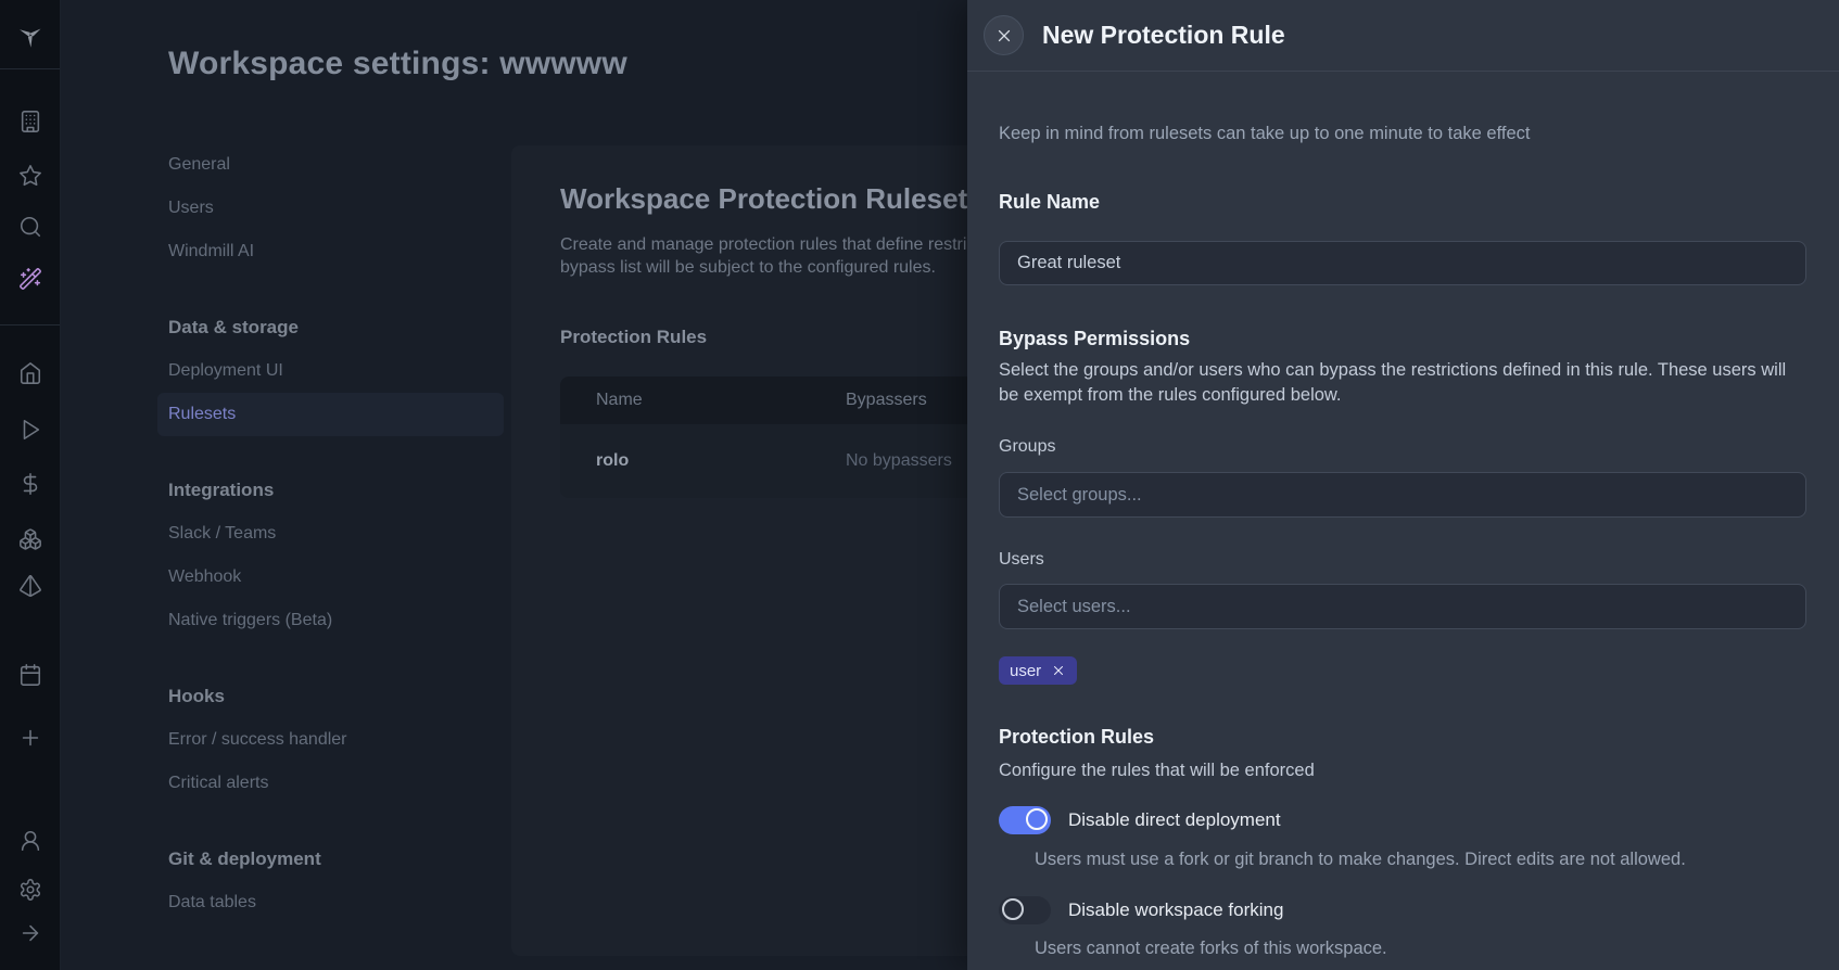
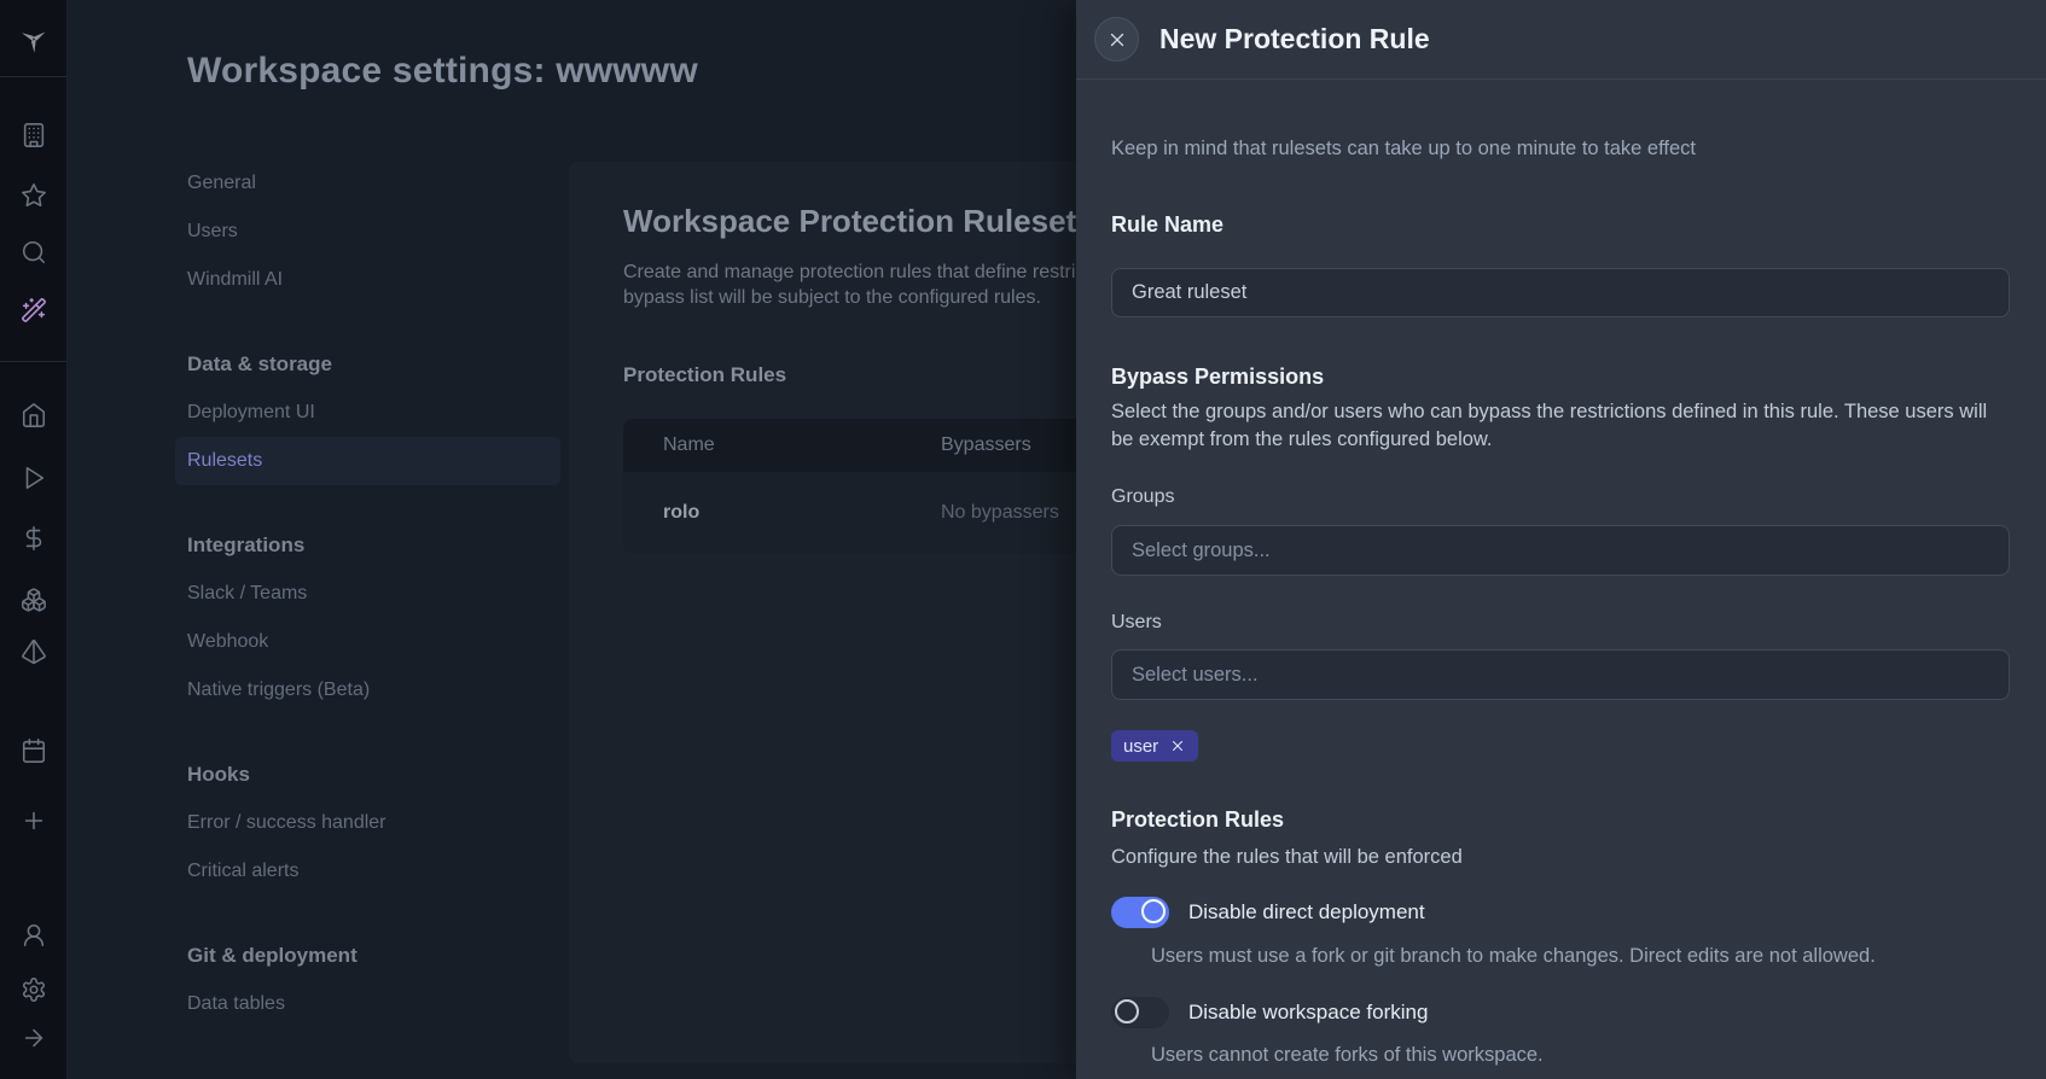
  Workspace settings: wwwww
  General
  Users
  Windmill AI
  Data & storage
  Deployment UI
  Rulesets
  Integrations
  Slack / Teams
  Webhook
  Native triggers (Beta)
  Hooks
  Error / success handler
  Critical alerts
  Git & deployment
  Data tables
  Workspace Protection Ruleset
  Create and manage protection rules that define restri
  bypass list will be subject to the configured rules.
  Protection Rules
  Name
  Bypassers
  rolo
  No bypassers
  New Protection Rule
- Keep in mind from rulesets can take up to one minute to take effect
+ Keep in mind that rulesets can take up to one minute to take effect
  Rule Name
  Great ruleset
  Bypass Permissions
  Select the groups and/or users who can bypass the restrictions defined in this rule. These users will be exempt from the rules configured below.
  Groups
  Select groups...
  Users
  Select users...
  user
  Protection Rules
  Configure the rules that will be enforced
  Disable direct deployment
  Users must use a fork or git branch to make changes. Direct edits are not allowed.
  Disable workspace forking
  Users cannot create forks of this workspace.
